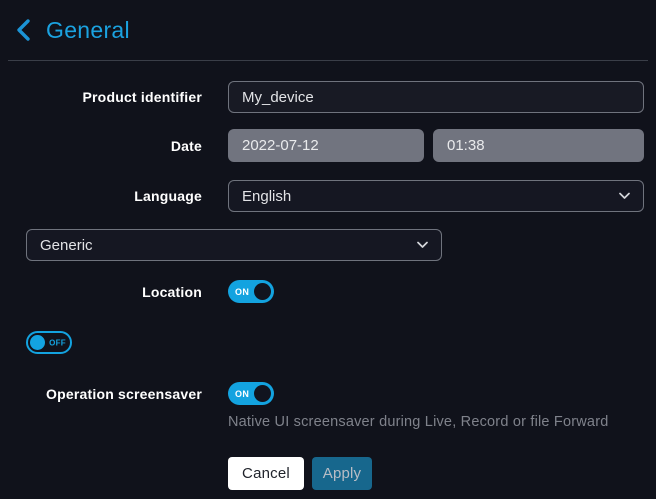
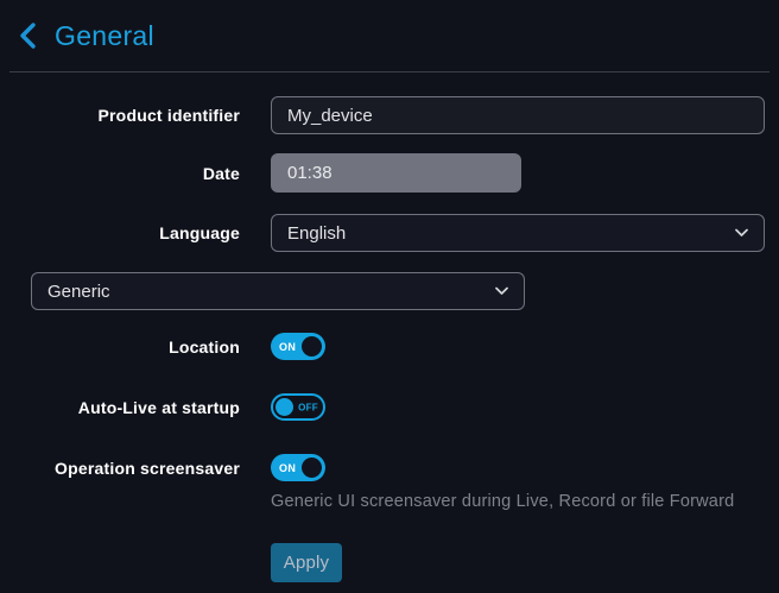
  General
  Product identifier
  My_device
  Date
- 2022-07-12
  01:38
  Language
  English
  Generic
  Location
  ON
+ Auto-Live at startup
  OFF
  Operation screensaver
  ON
- Native UI screensaver during Live, Record or file Forward
+ Generic UI screensaver during Live, Record or file Forward
- Cancel
  Apply
